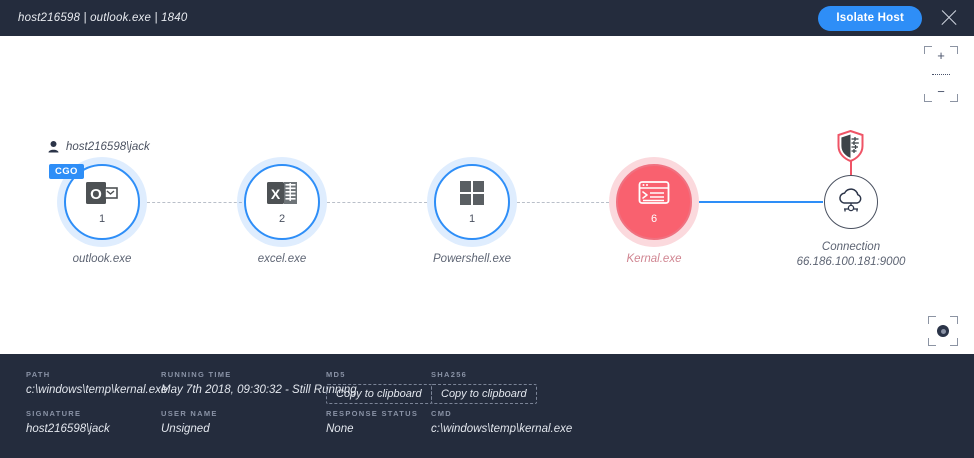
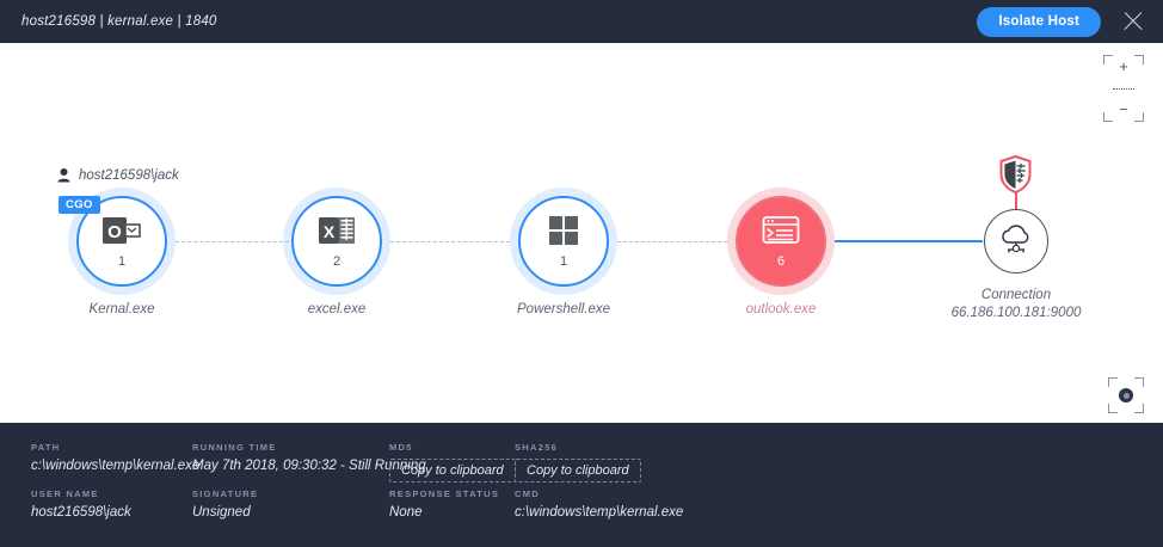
- host216598 | outlook.exe | 1840
+ host216598 | kernal.exe | 1840
  Isolate Host
  host216598\jack
  CGO
  O
  1
- outlook.exe
+ Kernal.exe
  X
  2
  excel.exe
  1
  Powershell.exe
  6
- Kernal.exe
+ outlook.exe
  Connection
  66.186.100.181:9000
  +
  −
  PATH
  c:\windows\temp\kernal.ex
  RUNNING TIME
  May 7th 2018, 09:30:32 - Still Ru
  MD5
  Copy to clipboard
  SHA256
  Copy to clipboard
- SIGNATURE
+ USER NAME
  host216598\jack
- USER NAME
+ SIGNATURE
  Unsigned
  RESPONSE STATUS
  None
  CMD
  c:\windows\temp\kernal.exe
